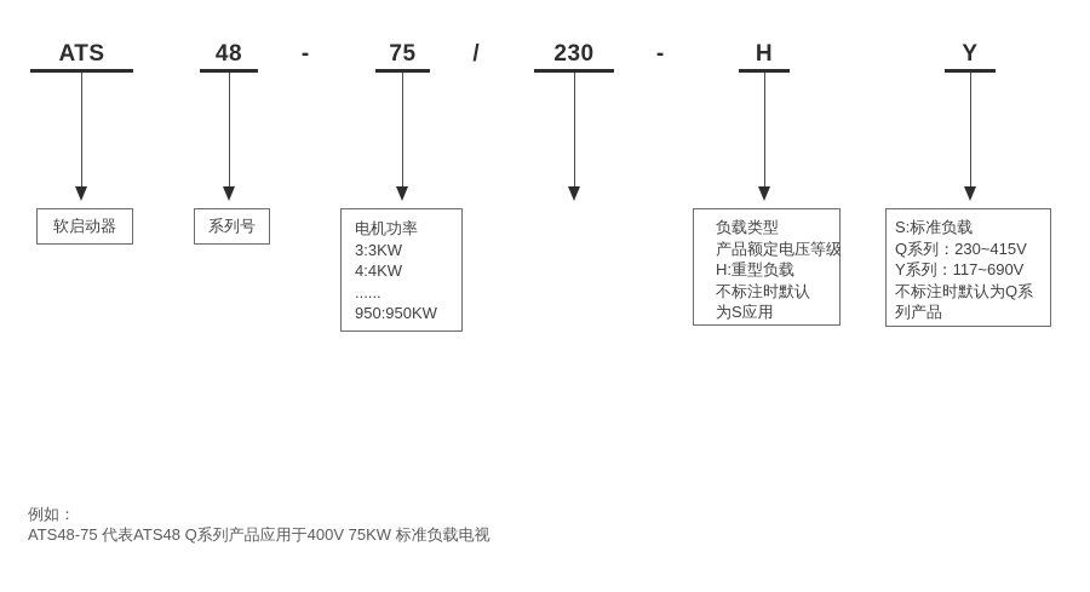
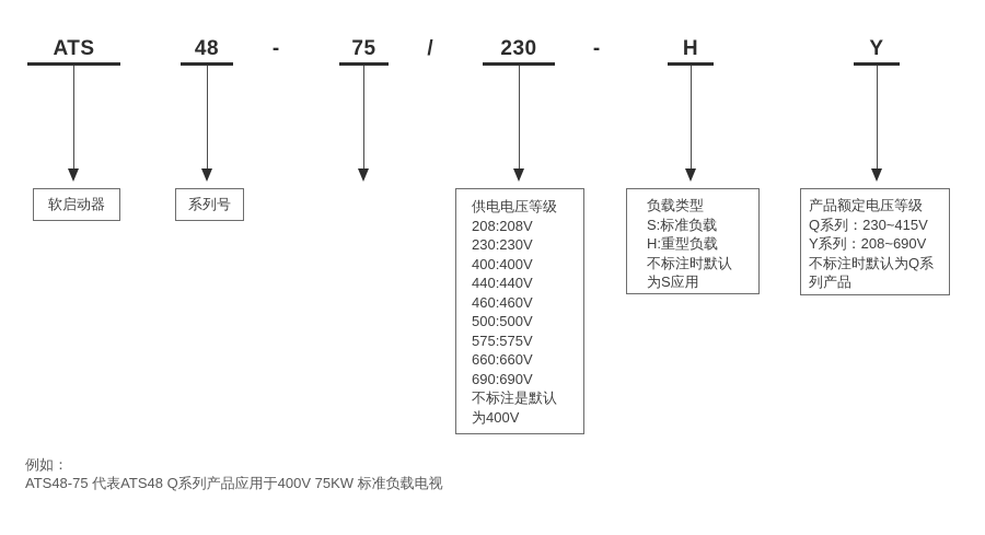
  ATS
  软启动器
  48
  系列号
  -
  75
- 电机功率
- 3:3KW
- 4:4KW
- ......
- 950:950KW
  /
  230
+ 供电电压等级
+ 208:208V
+ 230:230V
+ 400:400V
+ 440:440V
+ 460:460V
+ 500:500V
+ 575:575V
+ 660:660V
+ 690:690V
+ 不标注是默认
+ 为400V
  -
  H
  负载类型
- 产品额定电压等级
+ S:标准负载
  H:重型负载
  不标注时默认
  为S应用
  Y
- S:标准负载
+ 产品额定电压等级
  Q系列：230~415V
- Y系列：117~690V
+ Y系列：208~690V
  不标注时默认为Q系
  列产品
  例如：
  ATS48-75 代表ATS48 Q系列产品应用于400V 75KW 标准负载电视
